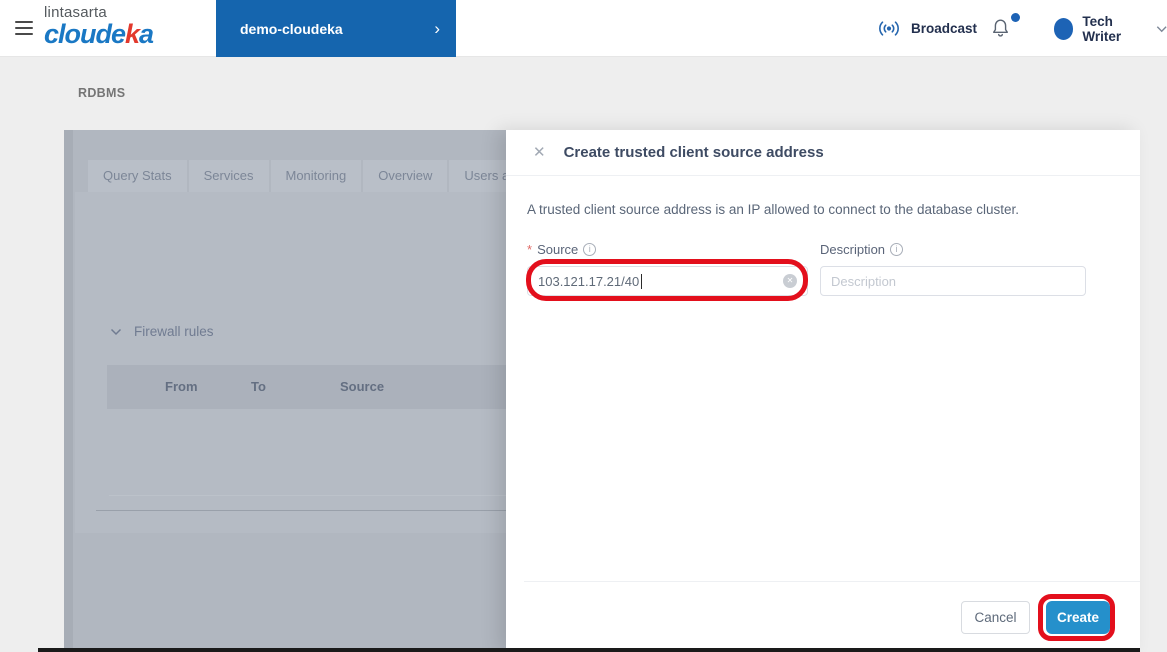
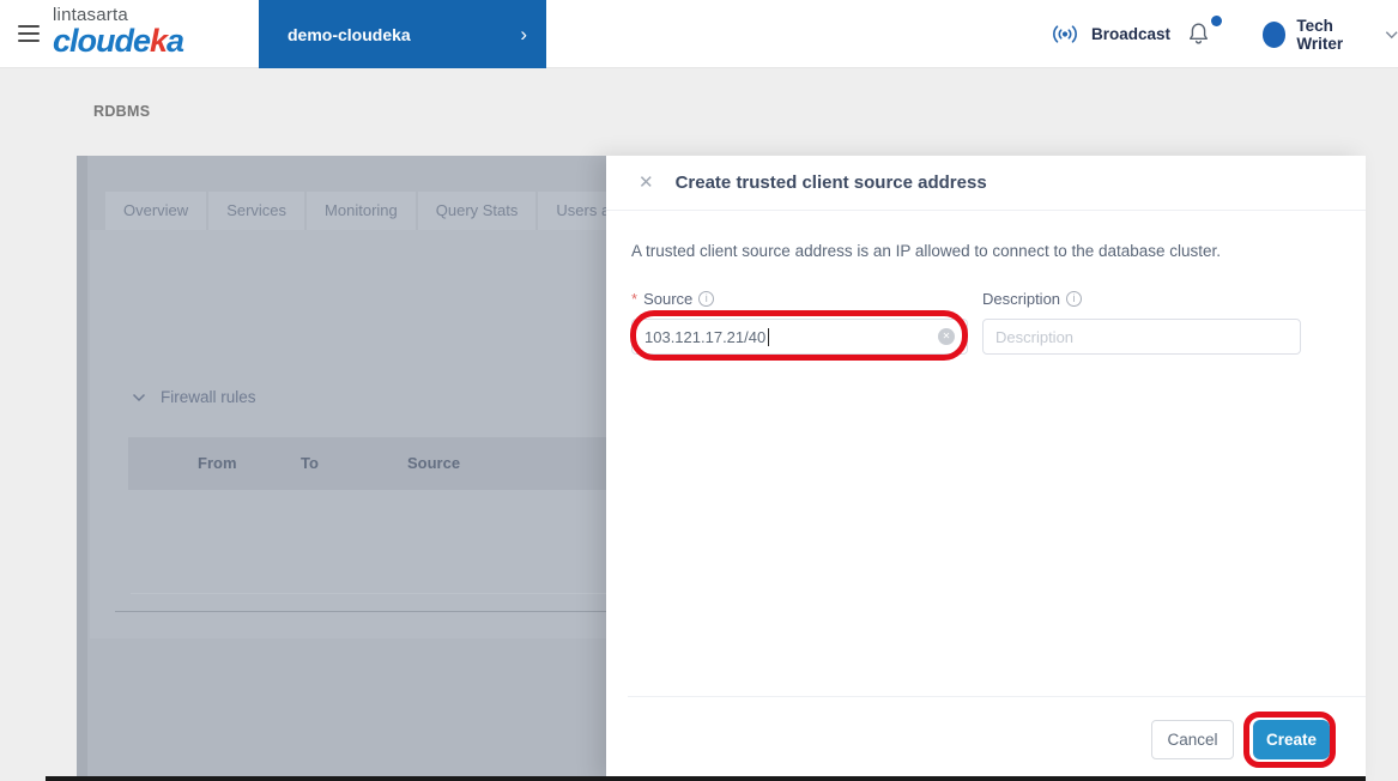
  lintasarta
  cloudeka
  demo-cloudeka
  ›
  Broadcast
  Tech Writer
  RDBMS
- Query Stats
+ Overview
  Services
  Monitoring
- Overview
+ Query Stats
  Firewall rules
  From
  To
  Source
  ✕
  Create trusted client source address
  A trusted client source address is an IP allowed to connect to the database cluster.
  *
  Source
  i
  103.121.17.21/40
  ✕
  Description
  i
  Description
  Cancel
  Create
